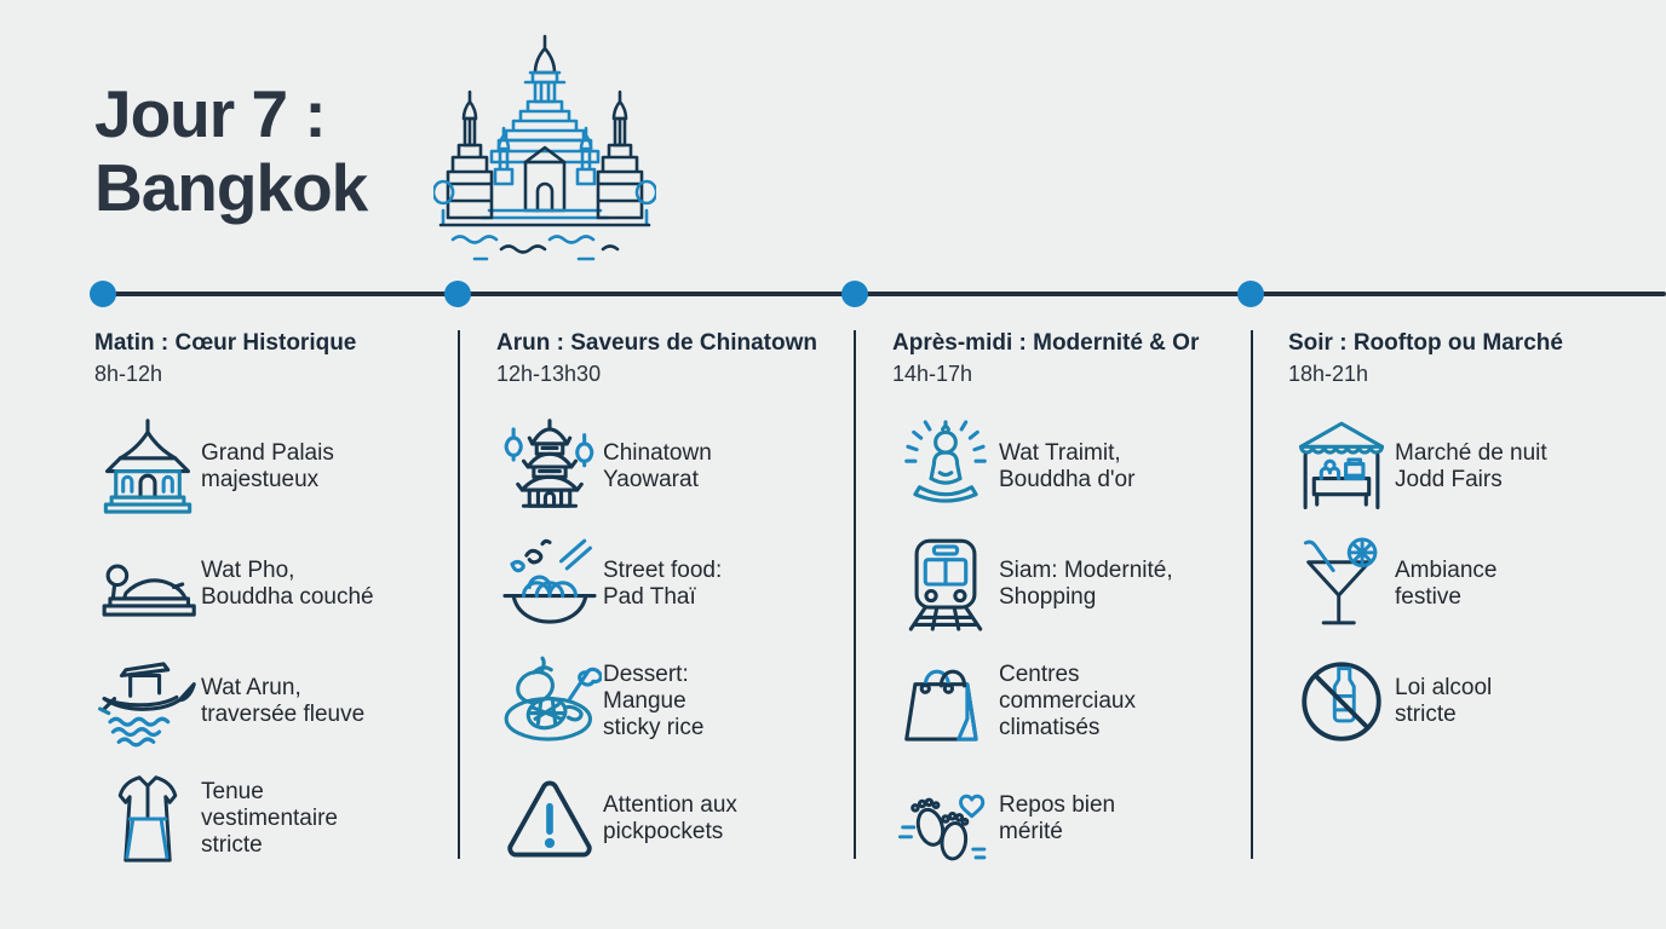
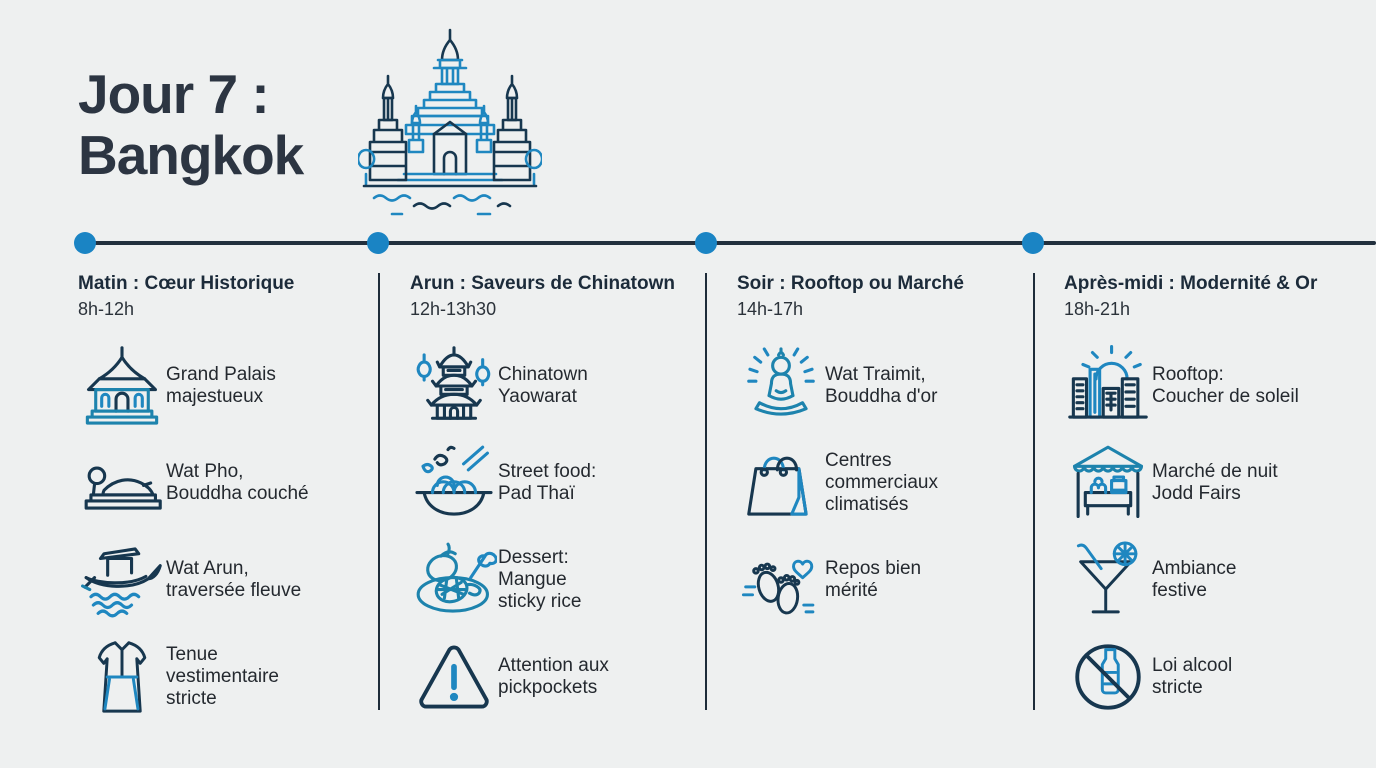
  Jour 7 :
  Bangkok
  Matin : Cœur Historique
  8h-12h
  Grand Palais
  majestueux
  Wat Pho,
  Bouddha couché
  Wat Arun,
  traversée fleuve
  Tenue
  vestimentaire
  stricte
  Arun : Saveurs de Chinatown
  12h-13h30
  Chinatown
  Yaowarat
  Street food:
  Pad Thaï
  Dessert:
  Mangue
  sticky rice
  Attention aux
  pickpockets
- Après-midi : Modernité & Or
+ Soir : Rooftop ou Marché
  14h-17h
  Wat Traimit,
  Bouddha d'or
- Siam: Modernité,
- Shopping
  Centres
  commerciaux
  climatisés
  Repos bien
  mérité
- Soir : Rooftop ou Marché
+ Après-midi : Modernité & Or
  18h-21h
+ Rooftop:
+ Coucher de soleil
  Marché de nuit
  Jodd Fairs
  Ambiance
  festive
  Loi alcool
  stricte
